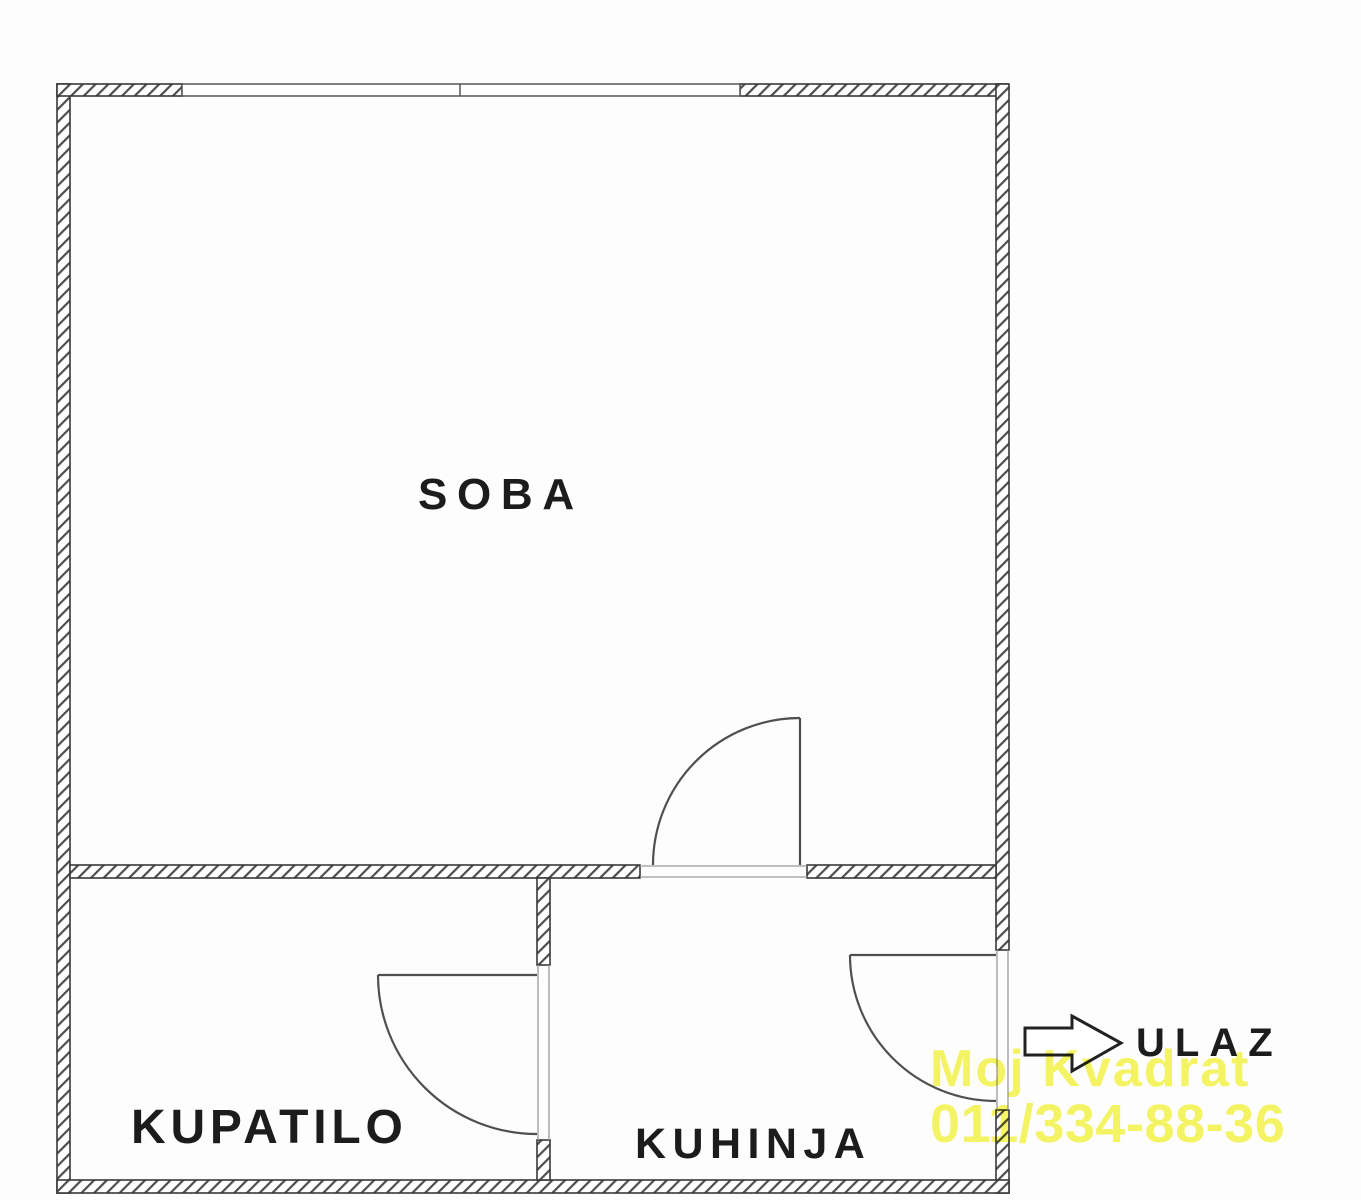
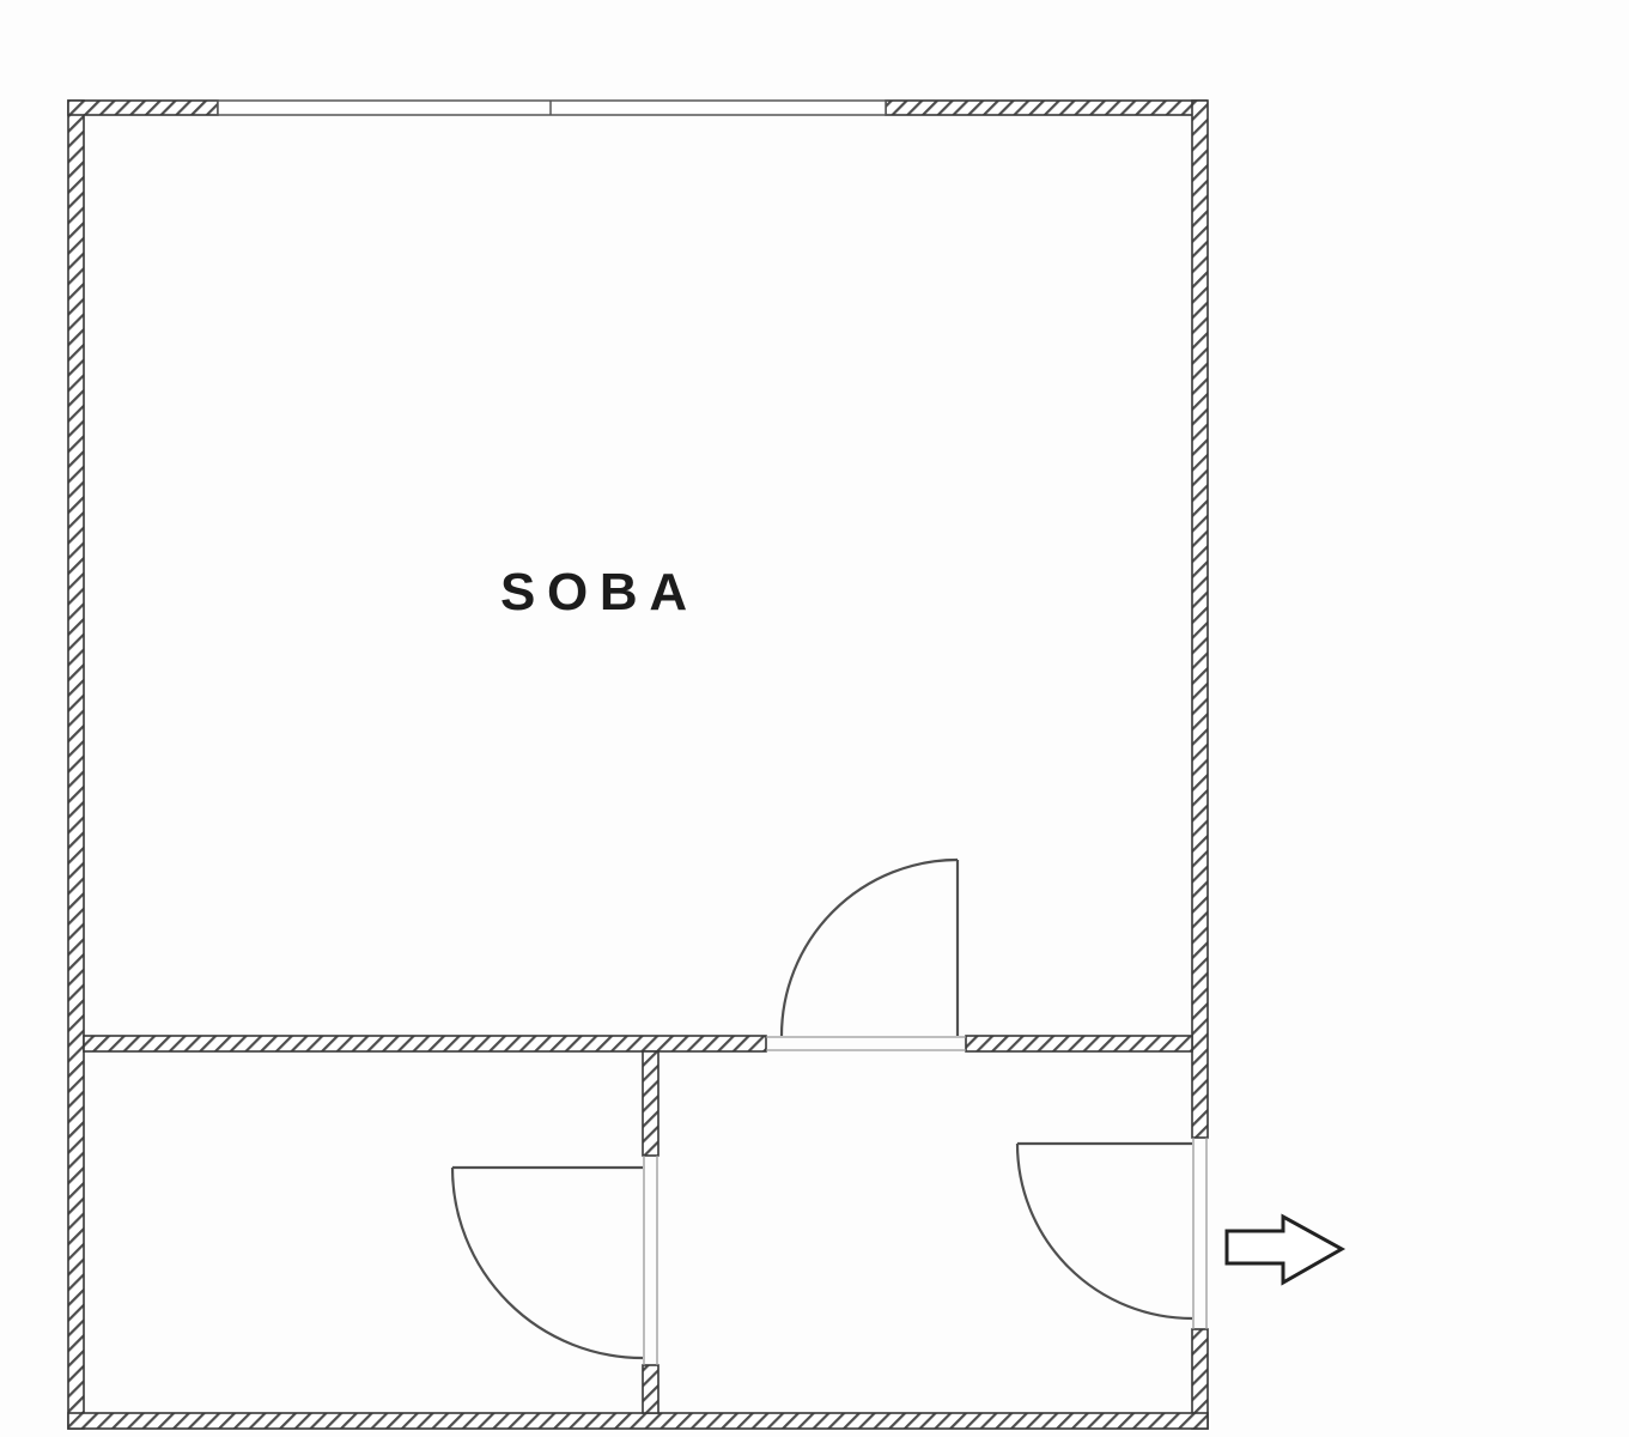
  SOBA
- KUPATILO
- KUHINJA
- ULAZ
- Moj Kvadrat
- 011/334-88-36
